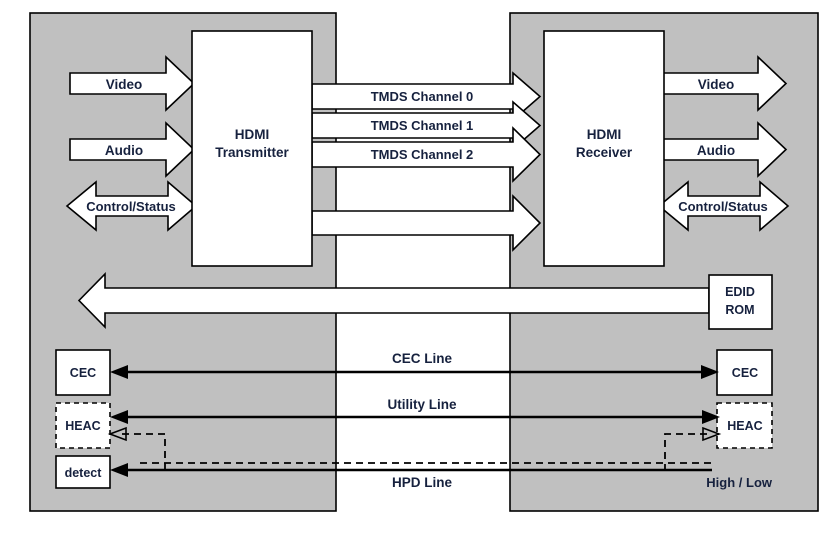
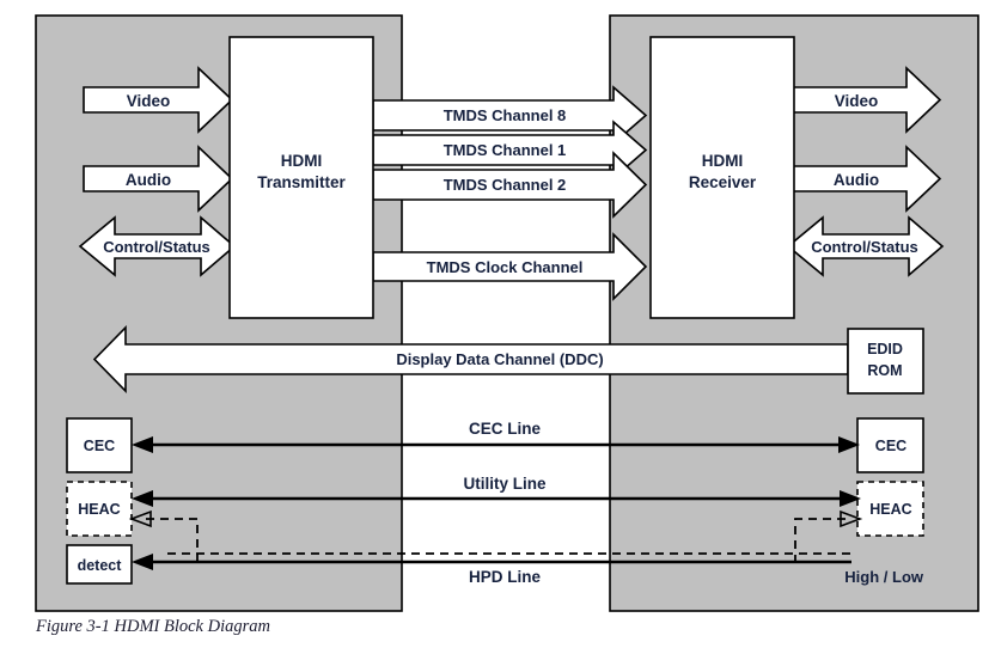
  HDMI
  Transmitter
  HDMI
  Receiver
  EDID
  ROM
  Video
  Audio
  Control/Status
  Video
  Audio
  Control/Status
- TMDS Channel 0
+ TMDS Channel 8
  TMDS Channel 1
  TMDS Channel 2
+ TMDS Clock Channel
+ Display Data Channel (DDC)
  CEC Line
  Utility Line
  HPD Line
  CEC
  HEAC
  detect
  CEC
  HEAC
  High / Low
+ Figure 3-1 HDMI Block Diagram
